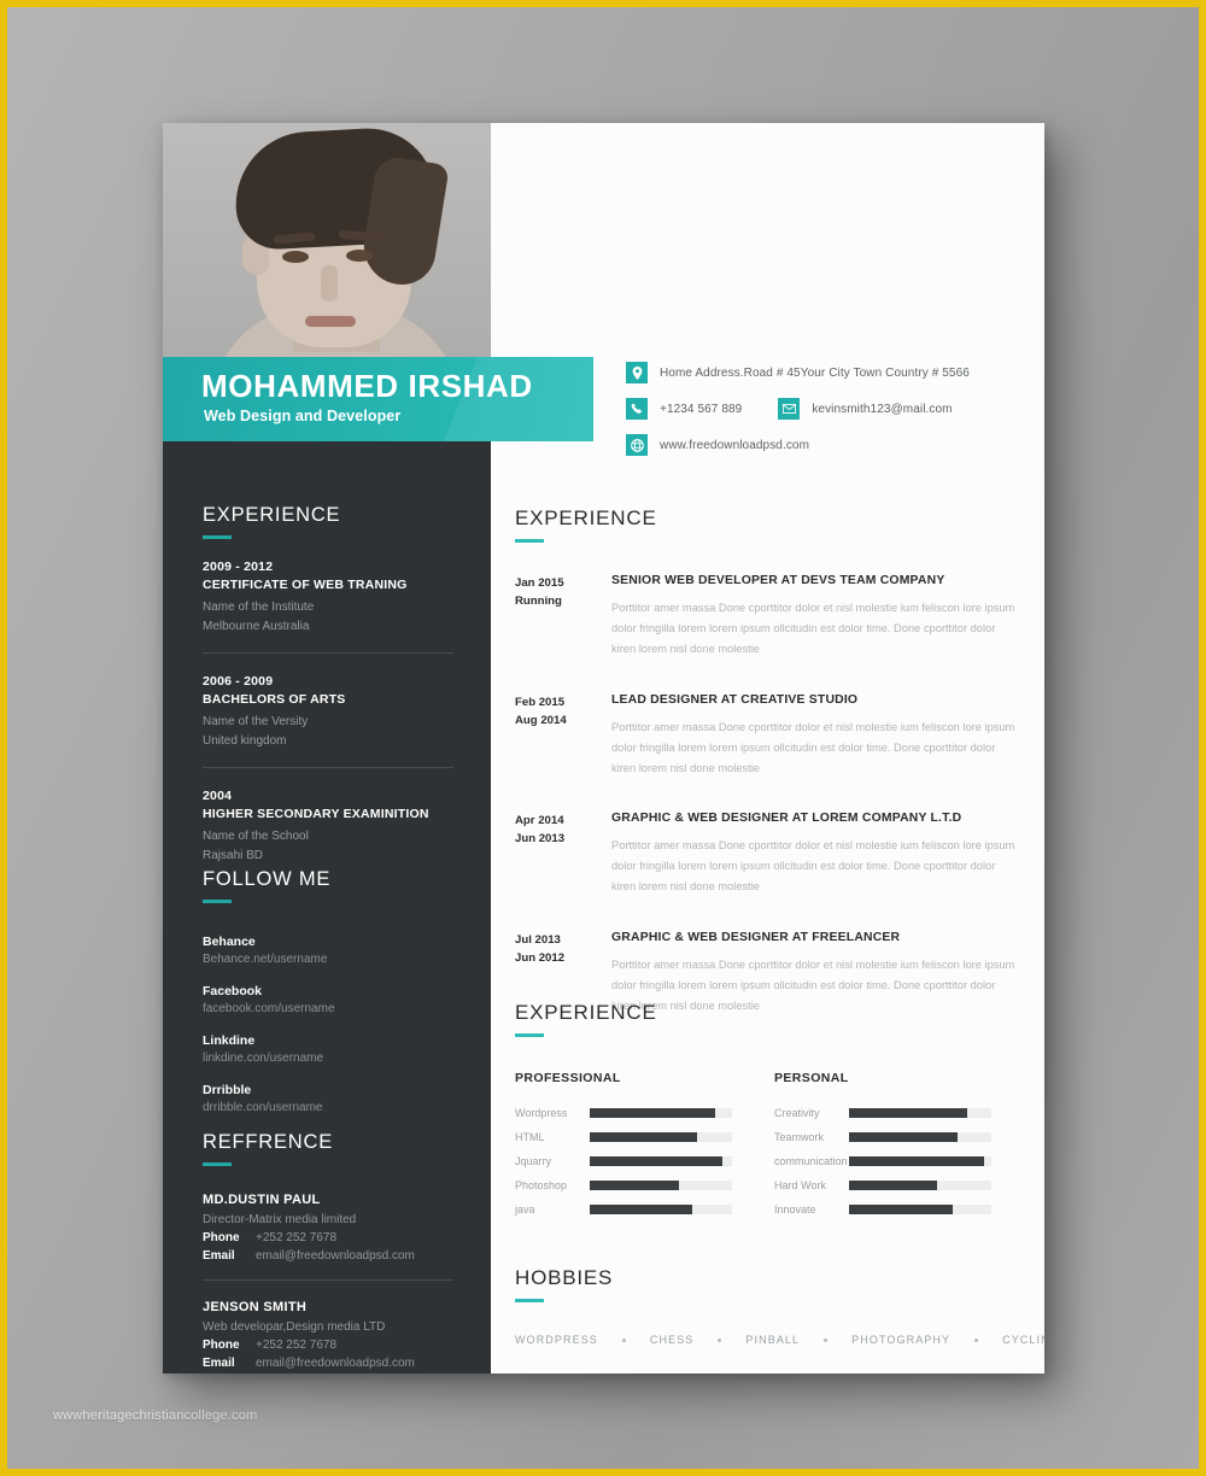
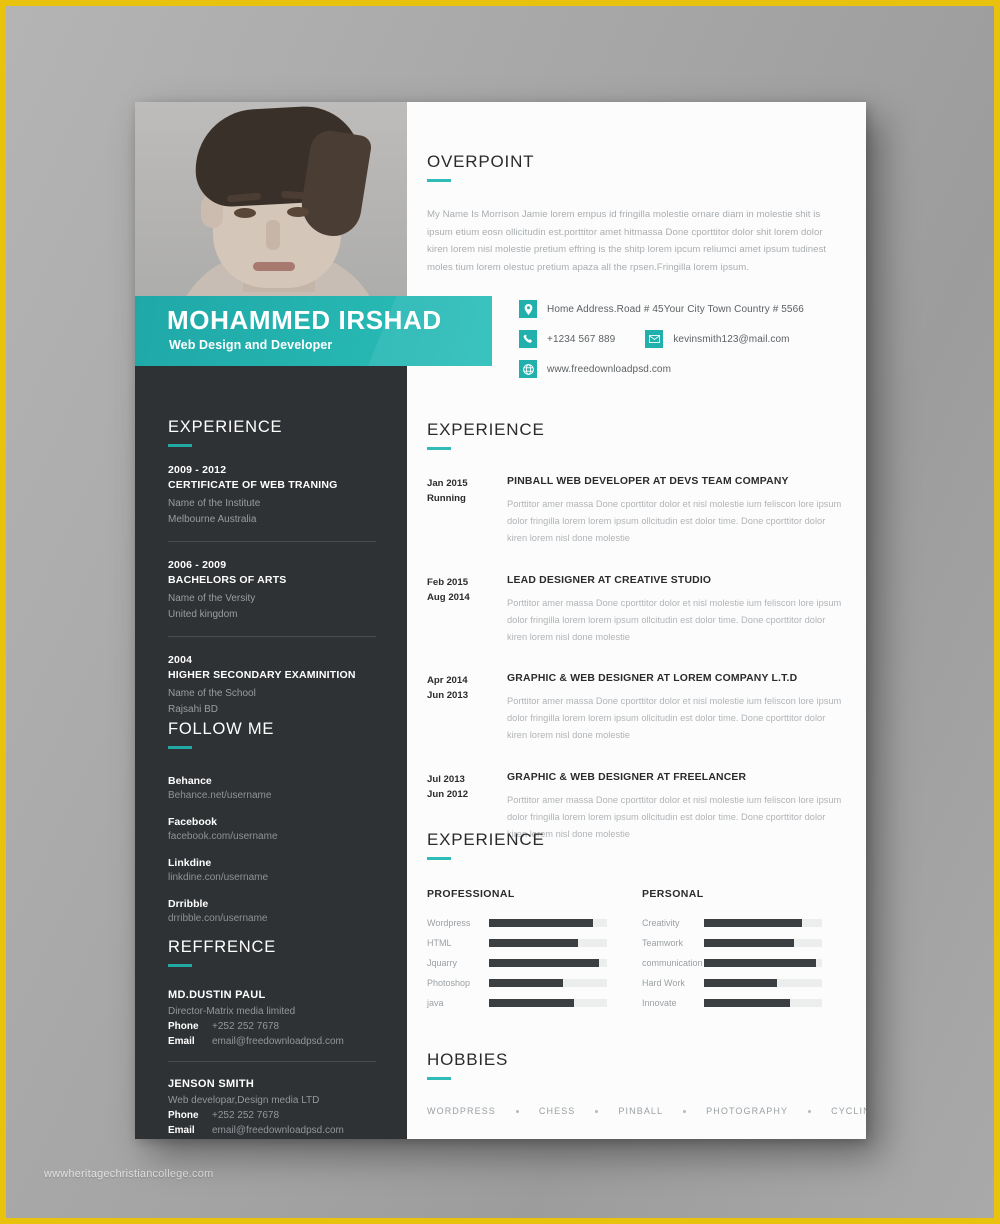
  wwwheritagechristiancollege.com
  MOHAMMED IRSHAD
  Web Design and Developer
  EXPERIENCE
  2009 - 2012
  CERTIFICATE OF WEB TRANING
  Name of the Institute
  Melbourne Australia
  2006 - 2009
  BACHELORS OF ARTS
  Name of the Versity
  United kingdom
  2004
  HIGHER SECONDARY EXAMINITION
  Name of the School
  Rajsahi BD
  FOLLOW ME
  Behance
  Behance.net/username
  Facebook
  facebook.com/username
  Linkdine
  linkdine.con/username
  Drribble
  drribble.con/username
  REFFRENCE
  MD.DUSTIN PAUL
  Director-Matrix media limited
  Phone
  +252 252 7678
  Email
  email@freedownloadpsd.com
  JENSON SMITH
  Web developar,Design media LTD
  Phone
  +252 252 7678
  Email
  email@freedownloadpsd.com
+ OVERPOINT
+ My Name Is Morrison Jamie lorem empus id fringilla molestie ornare diam in molestie shit is ipsum etium eosn ollicitudin est.porttitor amet hitmassa Done cporttitor dolor shit lorem dolor kiren lorem nisl molestie pretium effring is the shitp lorem ipcum reliumci amet ipsum tudinest moles tium lorem olestuc pretium apaza all the rpsen.Fringilla lorem ipsum.
  Home Address.Road # 45Your City Town Country # 5566
  +1234 567 889
  kevinsmith123@mail.com
  www.freedownloadpsd.com
  EXPERIENCE
  Jan 2015
  Running
- SENIOR WEB DEVELOPER AT DEVS TEAM COMPANY
+ PINBALL WEB DEVELOPER AT DEVS TEAM COMPANY
  Porttitor amer massa Done cporttitor dolor et nisl molestie ium feliscon lore ipsum dolor fringilla lorem lorem ipsum ollcitudin est dolor time. Done cporttitor dolor kiren lorem nisl done molestie
  Feb 2015
  Aug 2014
  LEAD DESIGNER AT CREATIVE STUDIO
  Porttitor amer massa Done cporttitor dolor et nisl molestie ium feliscon lore ipsum dolor fringilla lorem lorem ipsum ollcitudin est dolor time. Done cporttitor dolor kiren lorem nisl done molestie
  Apr 2014
  Jun 2013
  GRAPHIC & WEB DESIGNER AT LOREM COMPANY L.T.D
  Porttitor amer massa Done cporttitor dolor et nisl molestie ium feliscon lore ipsum dolor fringilla lorem lorem ipsum ollcitudin est dolor time. Done cporttitor dolor kiren lorem nisl done molestie
  Jul 2013
  Jun 2012
  GRAPHIC & WEB DESIGNER AT FREELANCER
  Porttitor amer massa Done cporttitor dolor et nisl molestie ium feliscon lore ipsum dolor fringilla lorem lorem ipsum ollcitudin est dolor time. Done cporttitor dolor kiren lorem nisl done molestie
  EXPERIENCE
  PROFESSIONAL
  Wordpress
  HTML
  Jquarry
  Photoshop
  java
  PERSONAL
  Creativity
  Teamwork
  communication
  Hard Work
  Innovate
  HOBBIES
  WORDPRESS
  CHESS
  PINBALL
  PHOTOGRAPHY
  CYCLI
